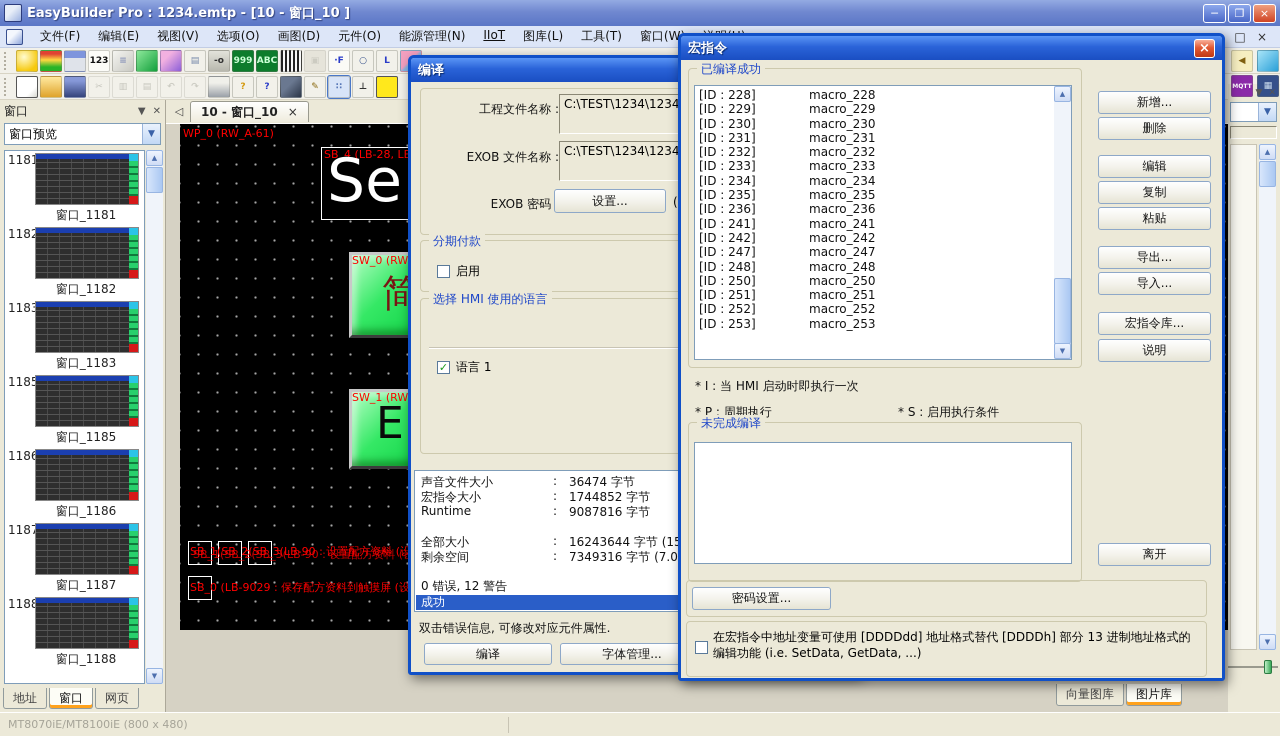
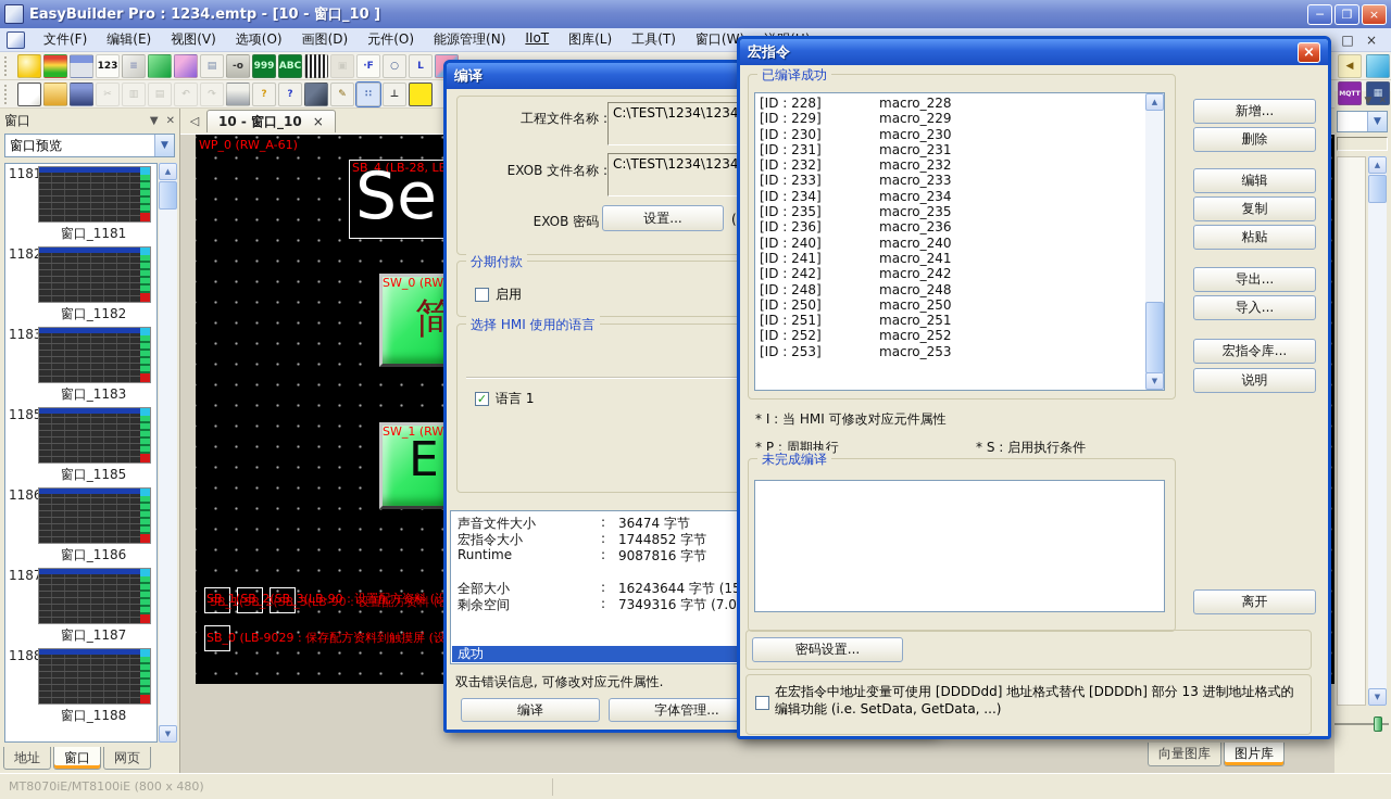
  EasyBuilder Pro : 1234.emtp - [10 - 窗口_10 ]
  ─
  ❐
  ×
  文件(F)
  编辑(E)
  视图(V)
  选项(O)
  画图(D)
  元件(O)
  能源管理(N)
  IIoT
  图库(L)
  工具(T)
  窗口(W
  □
  ×
  123
  ≡
  ▤
  -o
  999
  ABC
  ▣
  ·F
  ○
  L
  ✂
  ▥
  ▤
  ↶
  ↷
  ?
  ?
  ✎
  ∷
  ⊥
  窗口
  ▼
  ✕
  窗口预览
  ▼
  118
  窗口_1181
  118
  窗口_1182
  118
  窗口_1183
  118
  窗口_1185
  118
  窗口_1186
  118
  窗口_1187
  118
  窗口_1188
  ▲
  ▼
  地址
  窗口
  网页
  ◁
  10 - 窗口_10
  ×
  WP_0 (RW_A-61)
  SB_4 (LB-28, L
  Se
  SW_0 (RW
  简
  SW_1 (RW
  SB_1(SB_2(SB_3(LB-90 : 设置配方资料 (设
  SB_1(SB_2(SB_3(LB-90 : 设置配方资料 (
  SB_0 (LB-9029 : 保存配方资料到触摸屏 (设
  ◀
  ▦
  ▼
  ✕
  ▼
  ▲
  ▼
  向量图库
  图片库
  MT8070iE/MT8100iE (800 x 480)
  编译
  工程文件名称 :
  C:\TEST\1234\1234
  EXOB 文件名称 :
  C:\TEST\1234\1234
  EXOB 密码
  设置...
  (
  分期付款
  启用
  选择 HMI 使用的语言
  ✓
  语言 1
  声音文件大小
  :
  36474 字节
  宏指令大小
  :
  1744852 字节
  Runtime
  :
  9087816 字节
  全部大小
  :
  16243644 字节 (1
  剩余空间
  :
  7349316 字节 (7.0
- 0 错误, 12 警告
  成功
  双击错误信息, 可修改对应元件属性.
  编译
  字体管理...
  宏指令
  ×
  已编译成功
  [ID : 228]
  macro_228
  [ID : 229]
  macro_229
  [ID : 230]
  macro_230
  [ID : 231]
  macro_231
  [ID : 232]
  macro_232
  [ID : 233]
  macro_233
  [ID : 234]
  macro_234
  [ID : 235]
  macro_235
  [ID : 236]
  macro_236
+ [ID : 240]
+ macro_240
  [ID : 241]
  macro_241
  [ID : 242]
  macro_242
- [ID : 247]
- macro_247
  [ID : 248]
  macro_248
  [ID : 250]
  macro_250
  [ID : 251]
  macro_251
  [ID : 252]
  macro_252
  [ID : 253]
  macro_253
  ▲
  ▼
- * I : 当 HMI 启动时即执行一次
+ * I : 当 HMI 可修改对应元件属性
  * P : 周期执行
  * S : 启用执行条件
  未完成编译
  密码设置...
  在宏指令中地址变量可使用 [DDDDdd] 地址格式替代 [DDDDh] 部分 13 进制地址格式的编辑功能 (i.e. SetData, GetData, ...)
  新增...
  删除
  编辑
  复制
  粘贴
  导出...
  导入...
  宏指令库...
  说明
  离开
